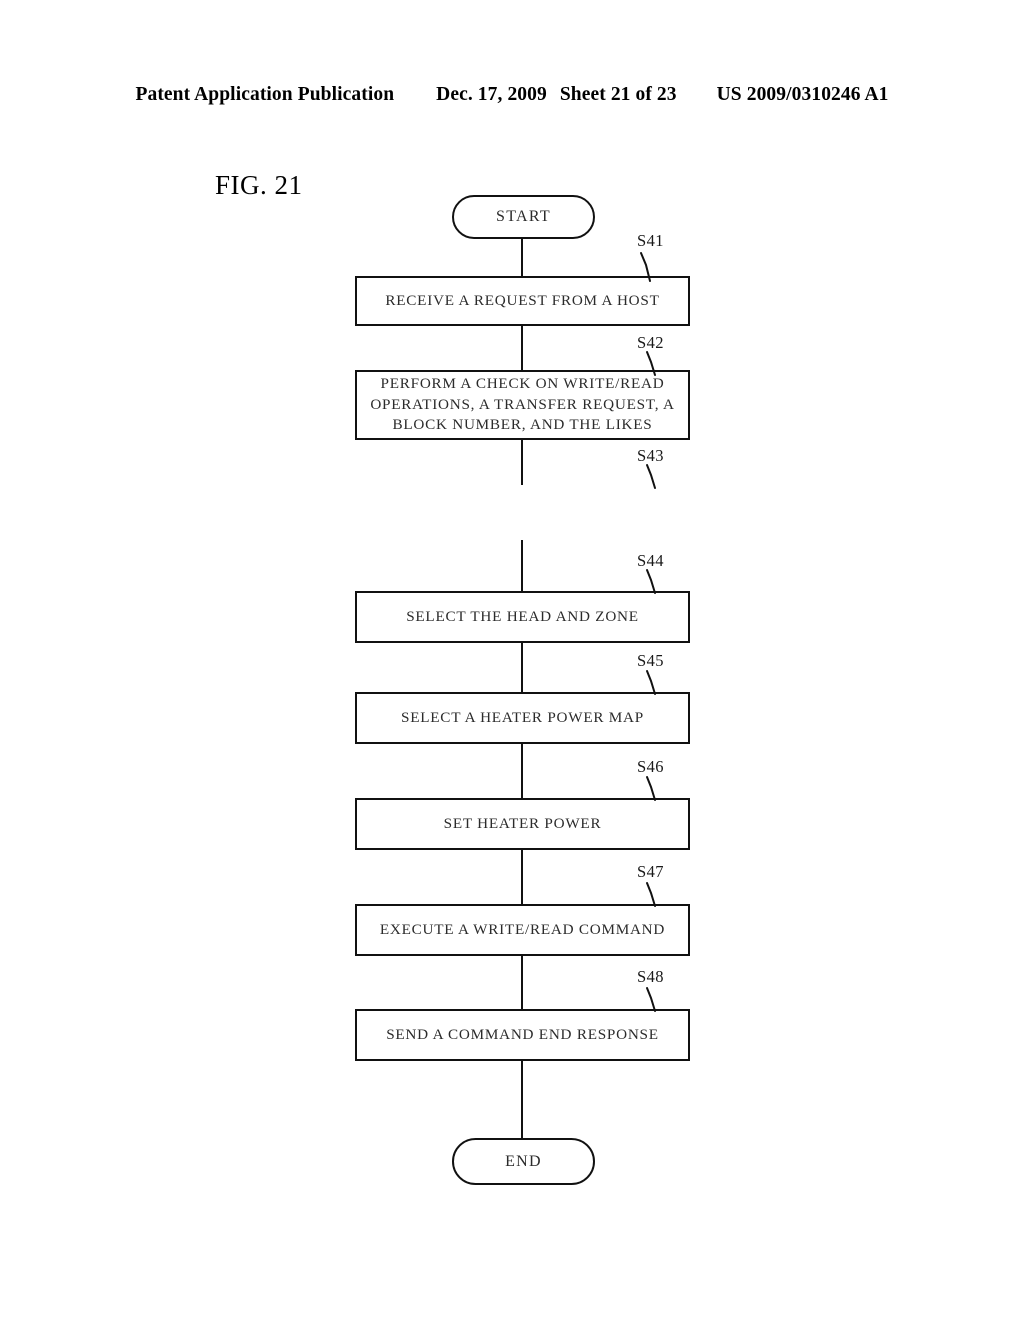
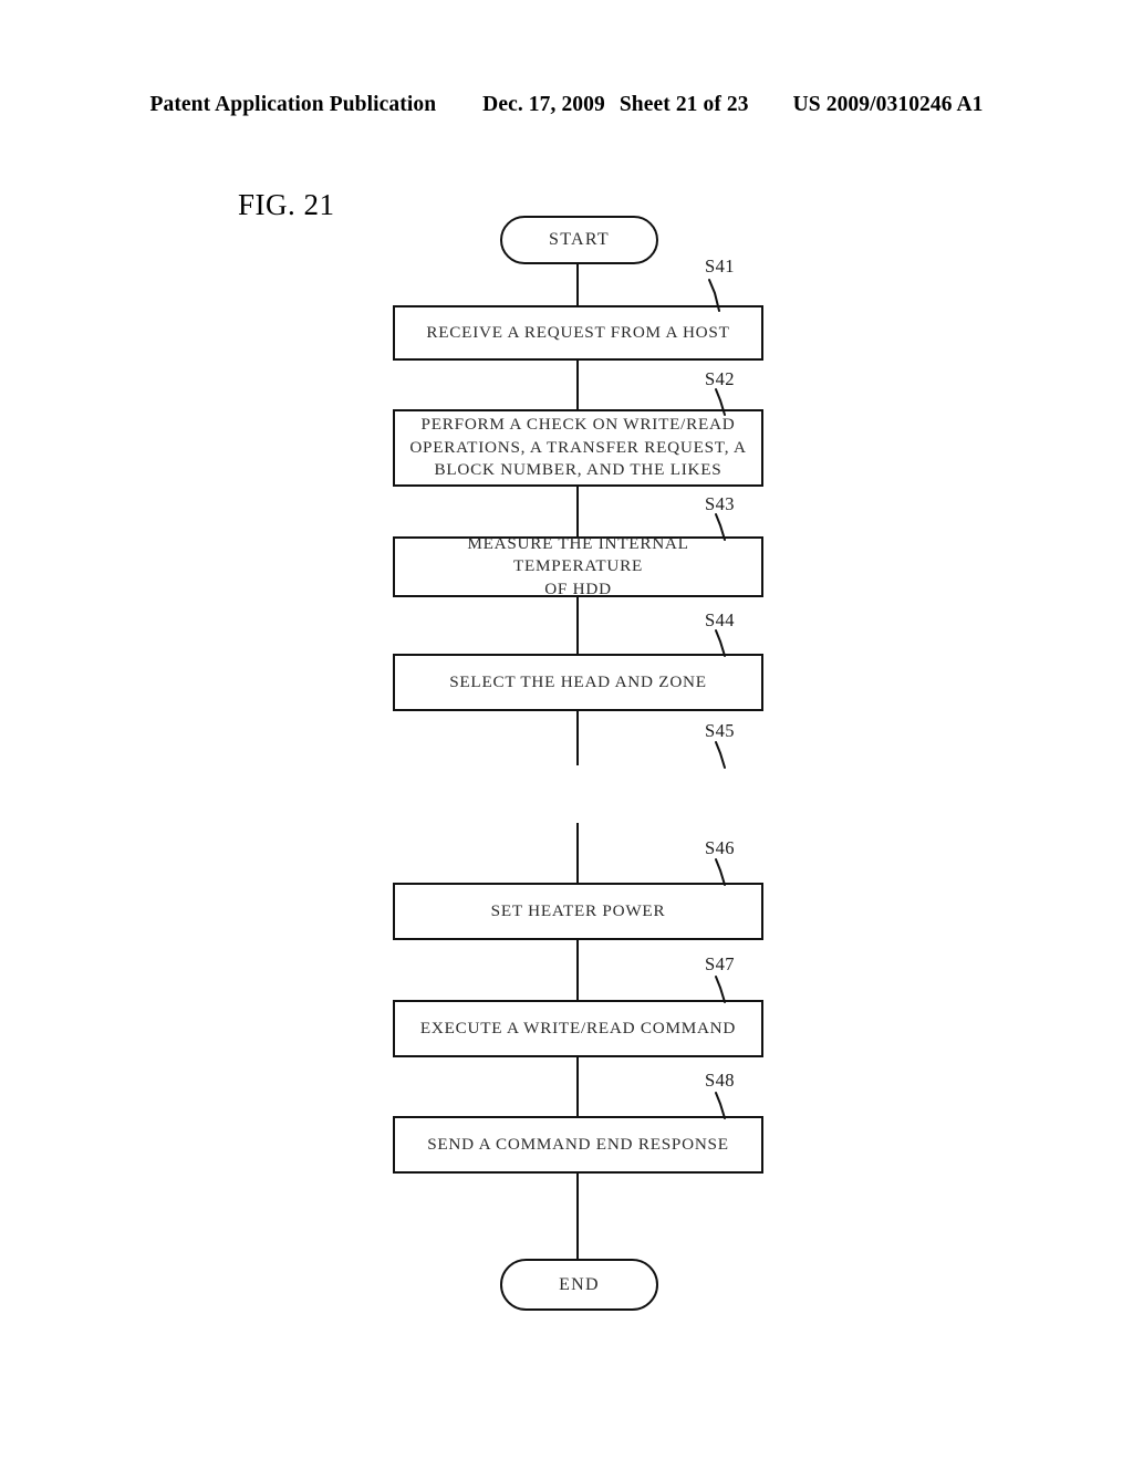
  Patent Application Publication
  Dec. 17, 2009
  Sheet 21 of 23
  US 2009/0310246 A1
  FIG. 21
  START
  RECEIVE A REQUEST FROM A HOST
  S41
  PERFORM A CHECK ON WRITE/READ
  OPERATIONS, A TRANSFER REQUEST, A
  BLOCK NUMBER, AND THE LIKES
  S42
+ MEASURE THE INTERNAL TEMPERATURE
+ OF HDD
  S43
  SELECT THE HEAD AND ZONE
  S44
- SELECT A HEATER POWER MAP
  S45
  SET HEATER POWER
  S46
  EXECUTE A WRITE/READ COMMAND
  S47
  SEND A COMMAND END RESPONSE
  S48
  END
